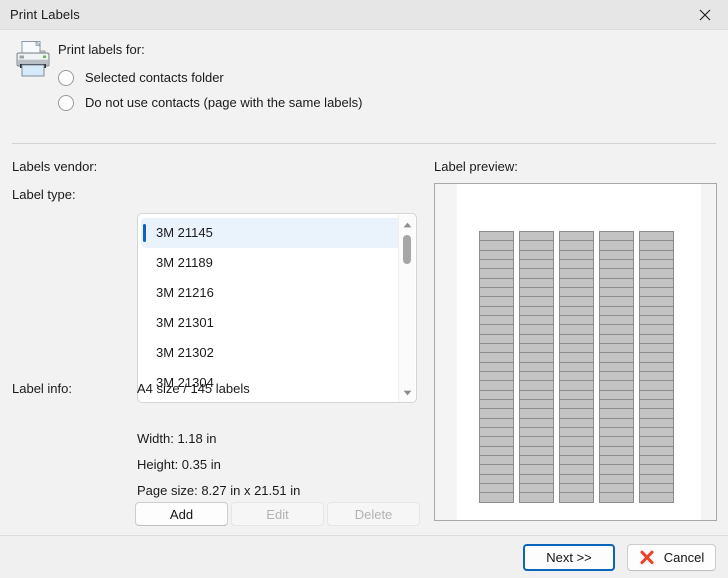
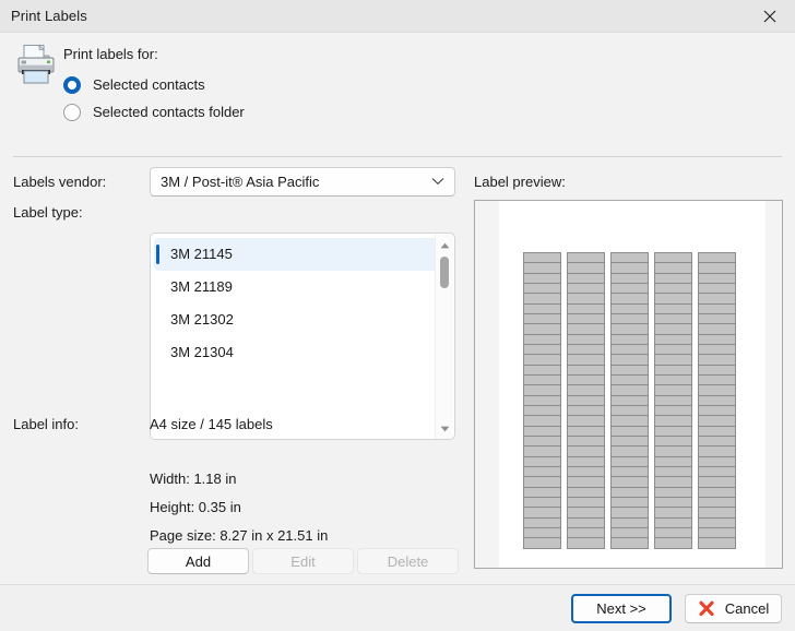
  Print Labels
  Print labels for:
+ Selected contacts
  Selected contacts folder
- Do not use contacts (page with the same labels)
  Labels vendor:
  Label type:
  Label info:
+ 3M / Post-it® Asia Pacific
  3M 21145
  3M 21189
- 3M 21216
- 3M 21301
  3M 21302
  3M 21304
  A4 size / 145 labels
  Width: 1.18 in
  Height: 0.35 in
  Page size: 8.27 in x 21.51 in
  Add
  Edit
  Delete
  Label preview:
  Next >>
  Cancel
